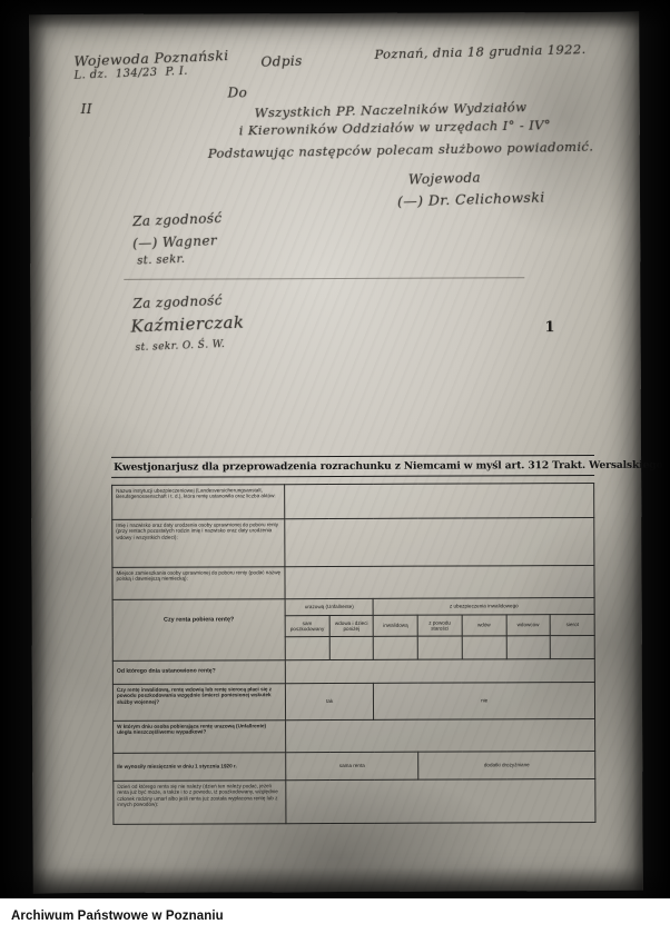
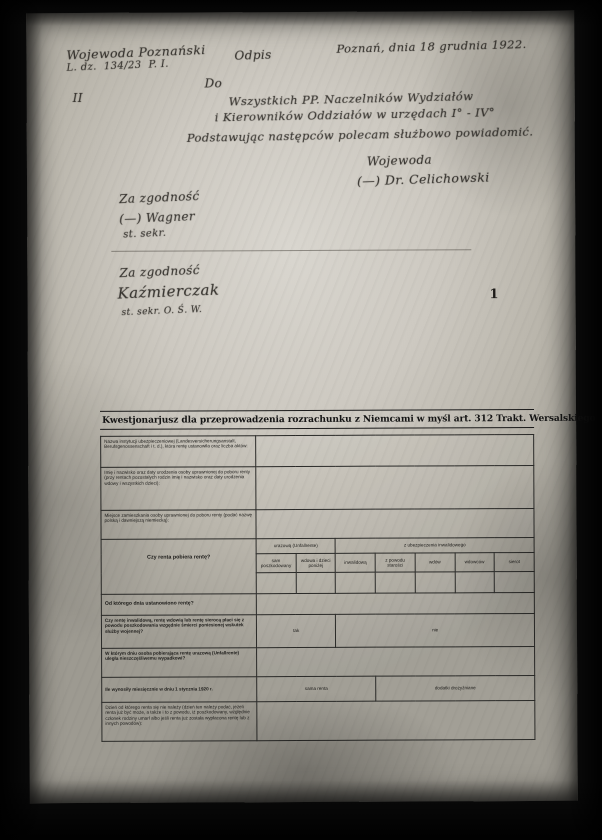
- Archiwum Państwowe w Poznaniu
